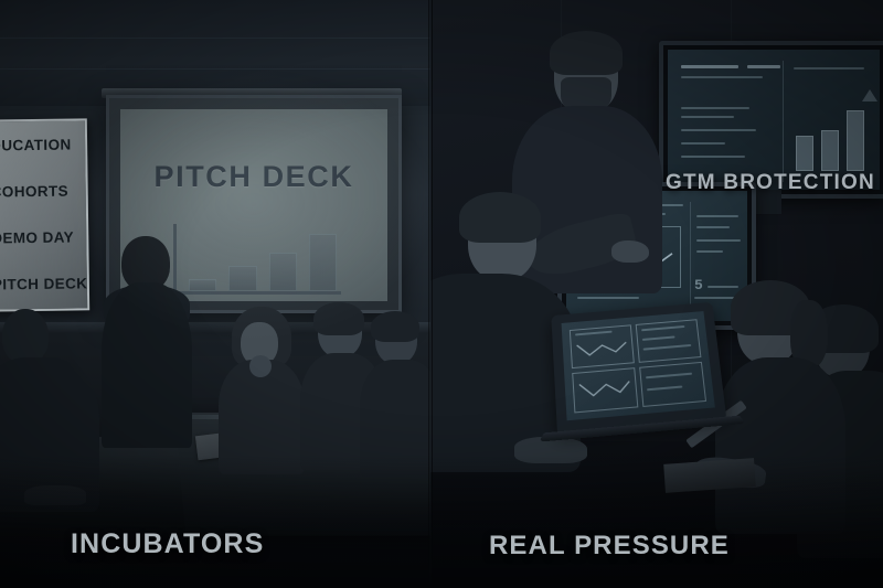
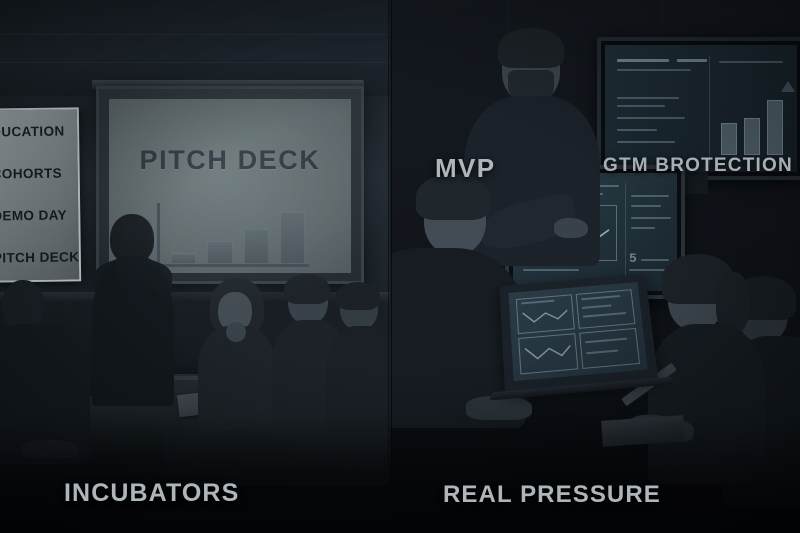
  INCUBATORS
  REAL PRESSURE
+ MVP
  GTM BROTECTION
